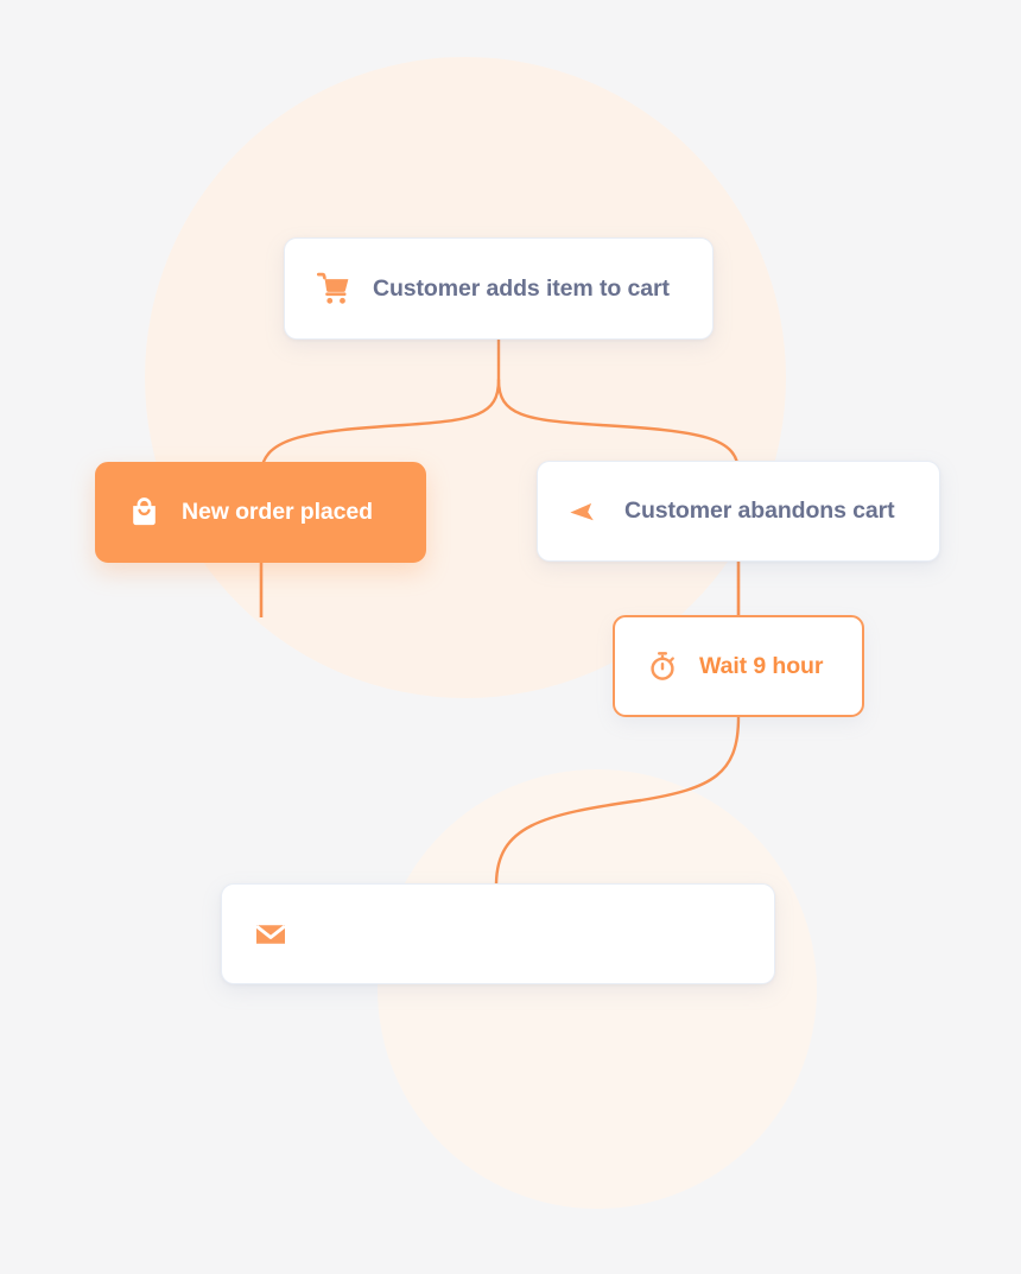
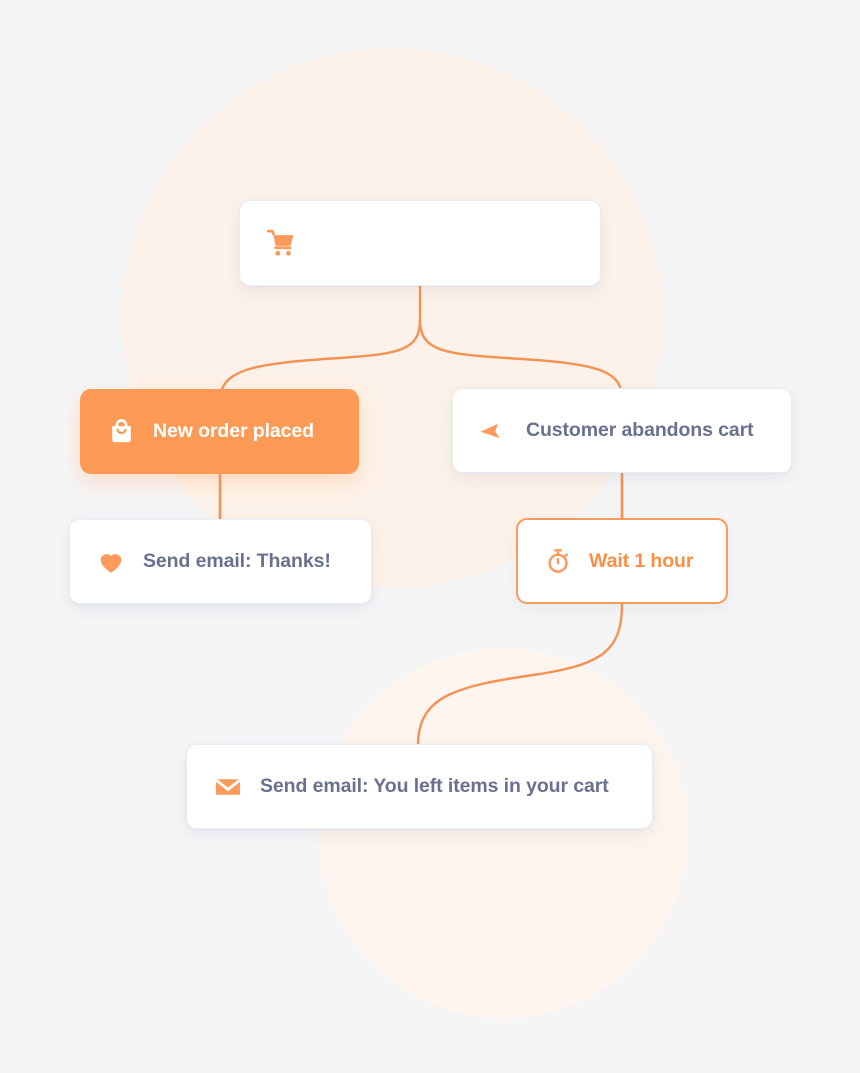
- Customer adds item to cart
  New order placed
  Customer abandons cart
+ Send email: Thanks!
- Wait 9 hour
+ Wait 1 hour
+ Send email: You left items in your cart
